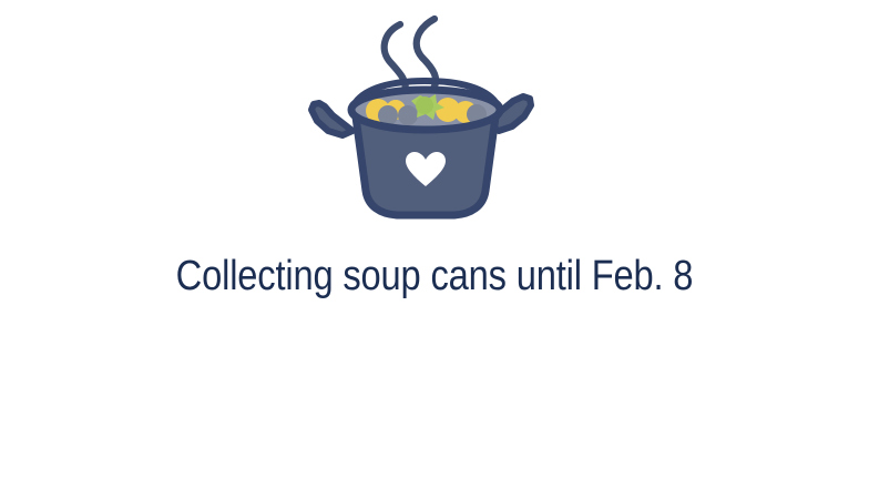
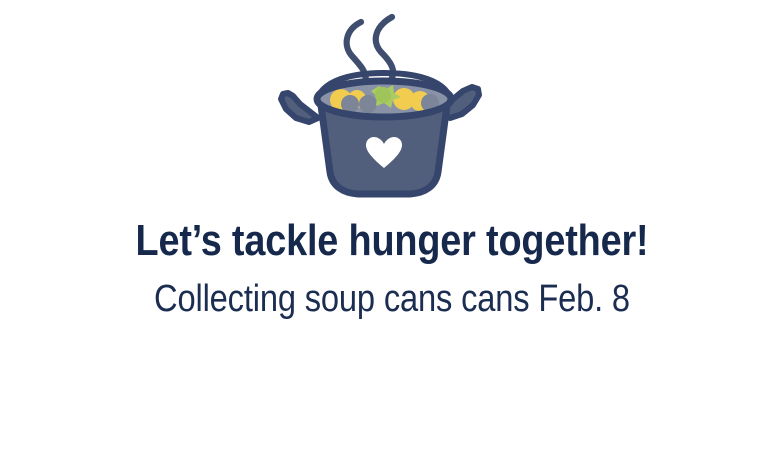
+ Let’s tackle hunger together!
- Collecting soup cans until Feb. 8
+ Collecting soup cans cans Feb. 8
